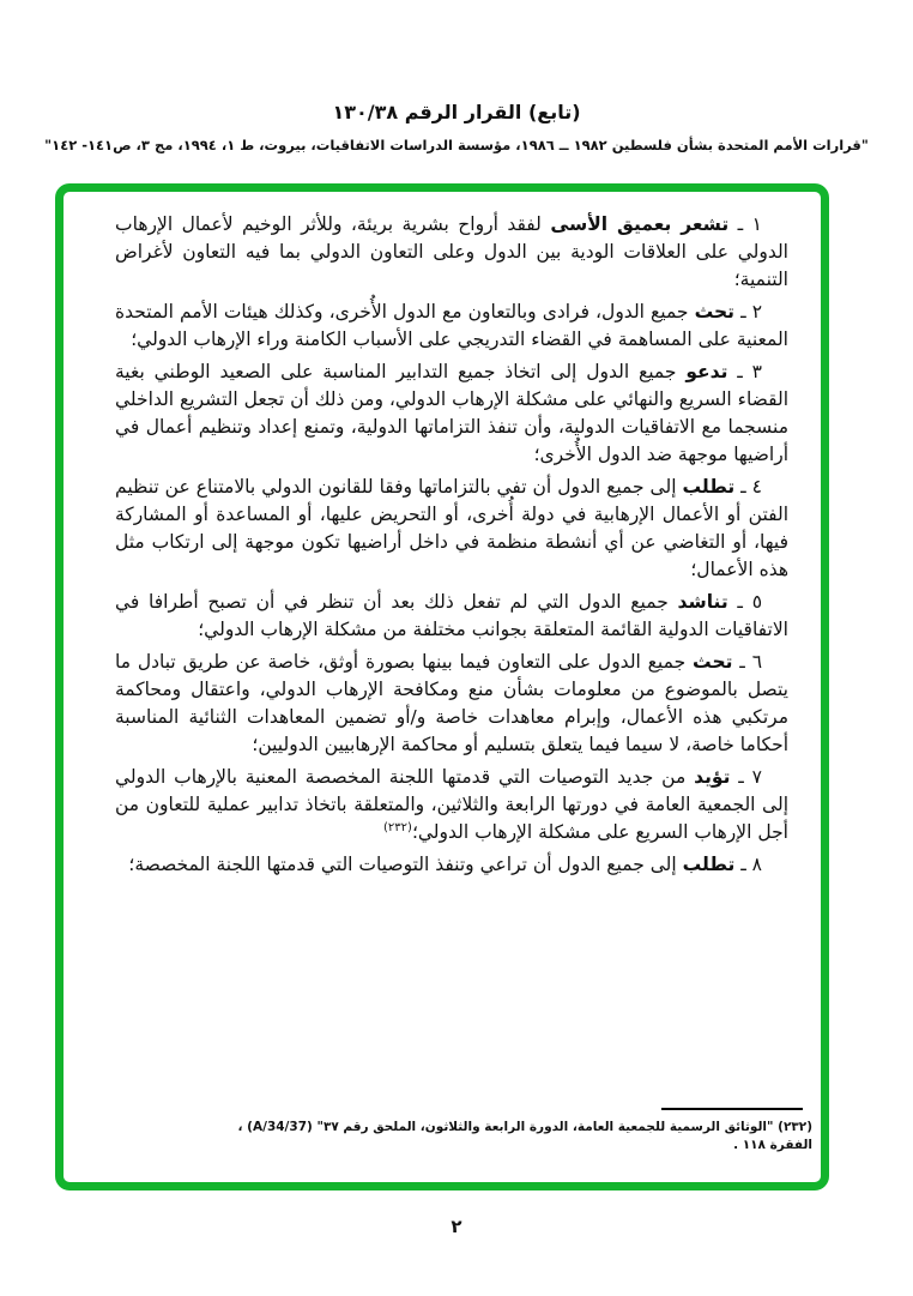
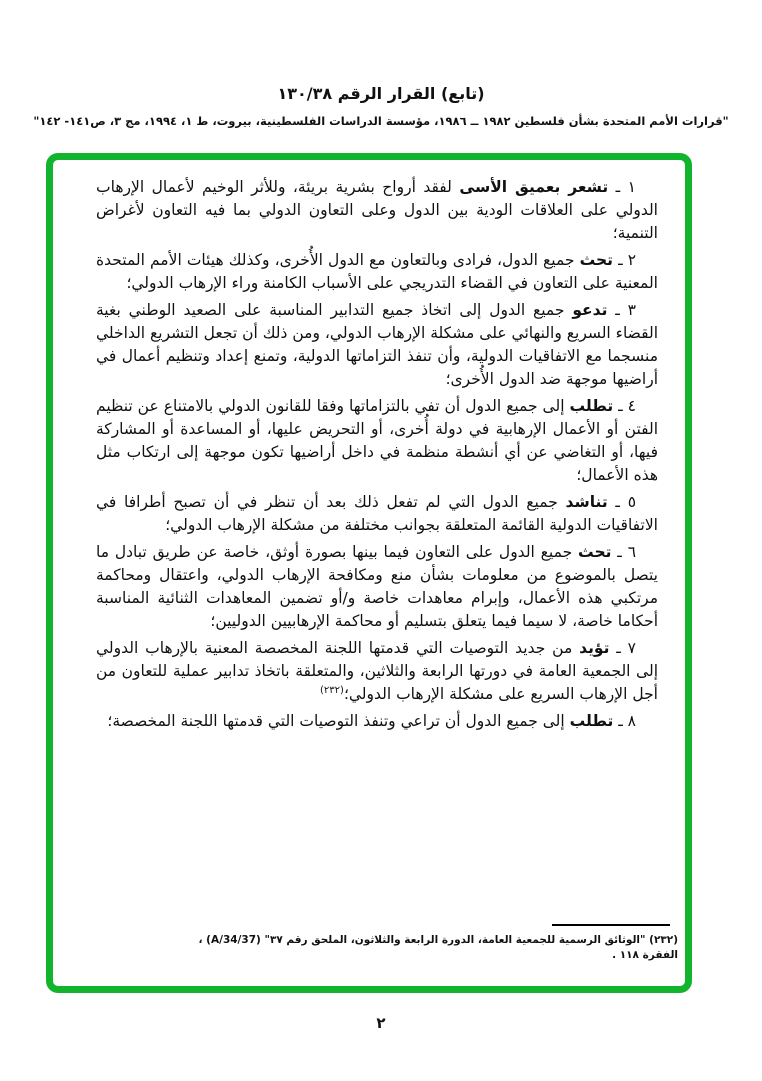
  (تابع) القرار الرقم ١٣٠/٣٨
- "قرارات الأمم المتحدة بشأن فلسطين ١٩٨٢ ــ ١٩٨٦، مؤسسة الدراسات الاتفاقيات، بيروت، ط ١، ١٩٩٤، مج ٣، ص١٤١- ١٤٢"
+ "قرارات الأمم المتحدة بشأن فلسطين ١٩٨٢ ــ ١٩٨٦، مؤسسة الدراسات الفلسطينية، بيروت، ط ١، ١٩٩٤، مج ٣، ص١٤١- ١٤٢"
  ١ ـ تشعر بعميق الأسى لفقد أرواح بشرية بريئة، وللأثر الوخيم لأعمال الإرهاب الدولي على العلاقات الودية بين الدول وعلى التعاون الدولي بما فيه التعاون لأغراض التنمية؛
- ٢ ـ تحث جميع الدول، فرادى وبالتعاون مع الدول الأُخرى، وكذلك هيئات الأمم المتحدة المعنية على المساهمة في القضاء التدريجي على الأسباب الكامنة وراء الإرهاب الدولي؛
+ ٢ ـ تحث جميع الدول، فرادى وبالتعاون مع الدول الأُخرى، وكذلك هيئات الأمم المتحدة المعنية على التعاون في القضاء التدريجي على الأسباب الكامنة وراء الإرهاب الدولي؛
  ٣ ـ تدعو جميع الدول إلى اتخاذ جميع التدابير المناسبة على الصعيد الوطني بغية القضاء السريع والنهائي على مشكلة الإرهاب الدولي، ومن ذلك أن تجعل التشريع الداخلي منسجما مع الاتفاقيات الدولية، وأن تنفذ التزاماتها الدولية، وتمنع إعداد وتنظيم أعمال في أراضيها موجهة ضد الدول الأُخرى؛
  ٤ ـ تطلب إلى جميع الدول أن تفي بالتزاماتها وفقا للقانون الدولي بالامتناع عن تنظيم الفتن أو الأعمال الإرهابية في دولة أُخرى، أو التحريض عليها، أو المساعدة أو المشاركة فيها، أو التغاضي عن أي أنشطة منظمة في داخل أراضيها تكون موجهة إلى ارتكاب مثل هذه الأعمال؛
  ٥ ـ تناشد جميع الدول التي لم تفعل ذلك بعد أن تنظر في أن تصبح أطرافا في الاتفاقيات الدولية القائمة المتعلقة بجوانب مختلفة من مشكلة الإرهاب الدولي؛
  ٦ ـ تحث جميع الدول على التعاون فيما بينها بصورة أوثق، خاصة عن طريق تبادل ما يتصل بالموضوع من معلومات بشأن منع ومكافحة الإرهاب الدولي، واعتقال ومحاكمة مرتكبي هذه الأعمال، وإبرام معاهدات خاصة و/أو تضمين المعاهدات الثنائية المناسبة أحكاما خاصة، لا سيما فيما يتعلق بتسليم أو محاكمة الإرهابيين الدوليين؛
  ٧ ـ تؤيد من جديد التوصيات التي قدمتها اللجنة المخصصة المعنية بالإرهاب الدولي إلى الجمعية العامة في دورتها الرابعة والثلاثين، والمتعلقة باتخاذ تدابير عملية للتعاون من أجل الإرهاب السريع على مشكلة الإرهاب الدولي؛(٢٣٢)
  ٨ ـ تطلب إلى جميع الدول أن تراعي وتنفذ التوصيات التي قدمتها اللجنة المخصصة؛
  (٢٣٢) "الوثائق الرسمية للجمعية العامة، الدورة الرابعة والثلاثون، الملحق رقم ٣٧" (A/34/37) ، الفقرة ١١٨ .
  ٢
